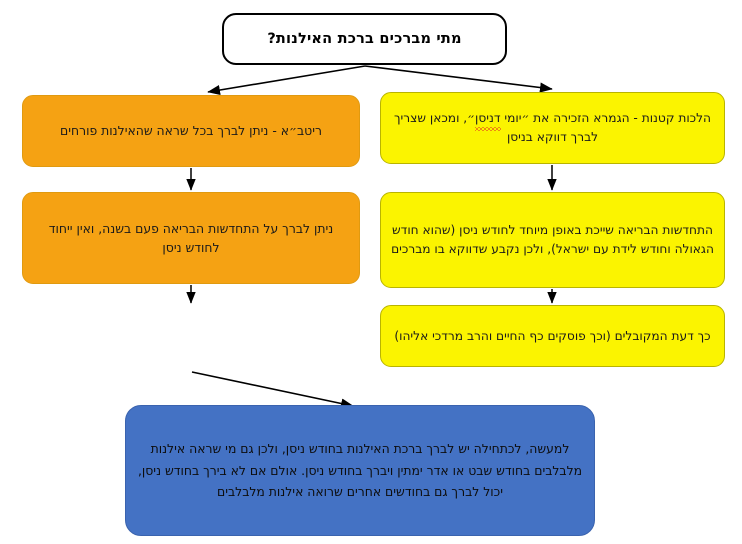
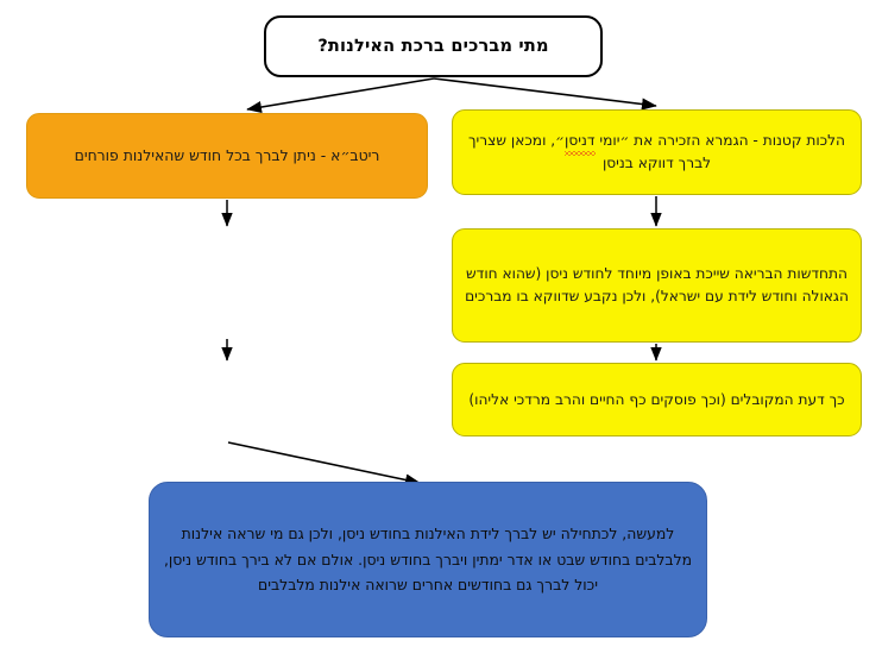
  מתי מברכים ברכת האילנות?
- ריטב״א - ניתן לברך בכל שראה שהאילנות פורחים
+ ריטב״א - ניתן לברך בכל חודש שהאילנות פורחים
- ניתן לברך על התחדשות הבריאה פעם בשנה, ואין ייחוד לחודש ניסן
  הלכות קטנות - הגמרא הזכירה את ״יומי דניסן״, ומכאן שצריך לברך דווקא בניסן
  התחדשות הבריאה שייכת באופן מיוחד לחודש ניסן (שהוא חודש הגאולה וחודש לידת עם ישראל), ולכן נקבע שדווקא בו מברכים
  כך דעת המקובלים (וכך פוסקים כף החיים והרב מרדכי אליהו)
- למעשה, לכתחילה יש לברך ברכת האילנות בחודש ניסן, ולכן גם מי שראה אילנות מלבלבים בחודש שבט או אדר ימתין ויברך בחודש ניסן. אולם אם לא בירך בחודש ניסן, יכול לברך גם בחודשים אחרים שרואה אילנות מלבלבים
+ למעשה, לכתחילה יש לברך לידת האילנות בחודש ניסן, ולכן גם מי שראה אילנות מלבלבים בחודש שבט או אדר ימתין ויברך בחודש ניסן. אולם אם לא בירך בחודש ניסן, יכול לברך גם בחודשים אחרים שרואה אילנות מלבלבים
